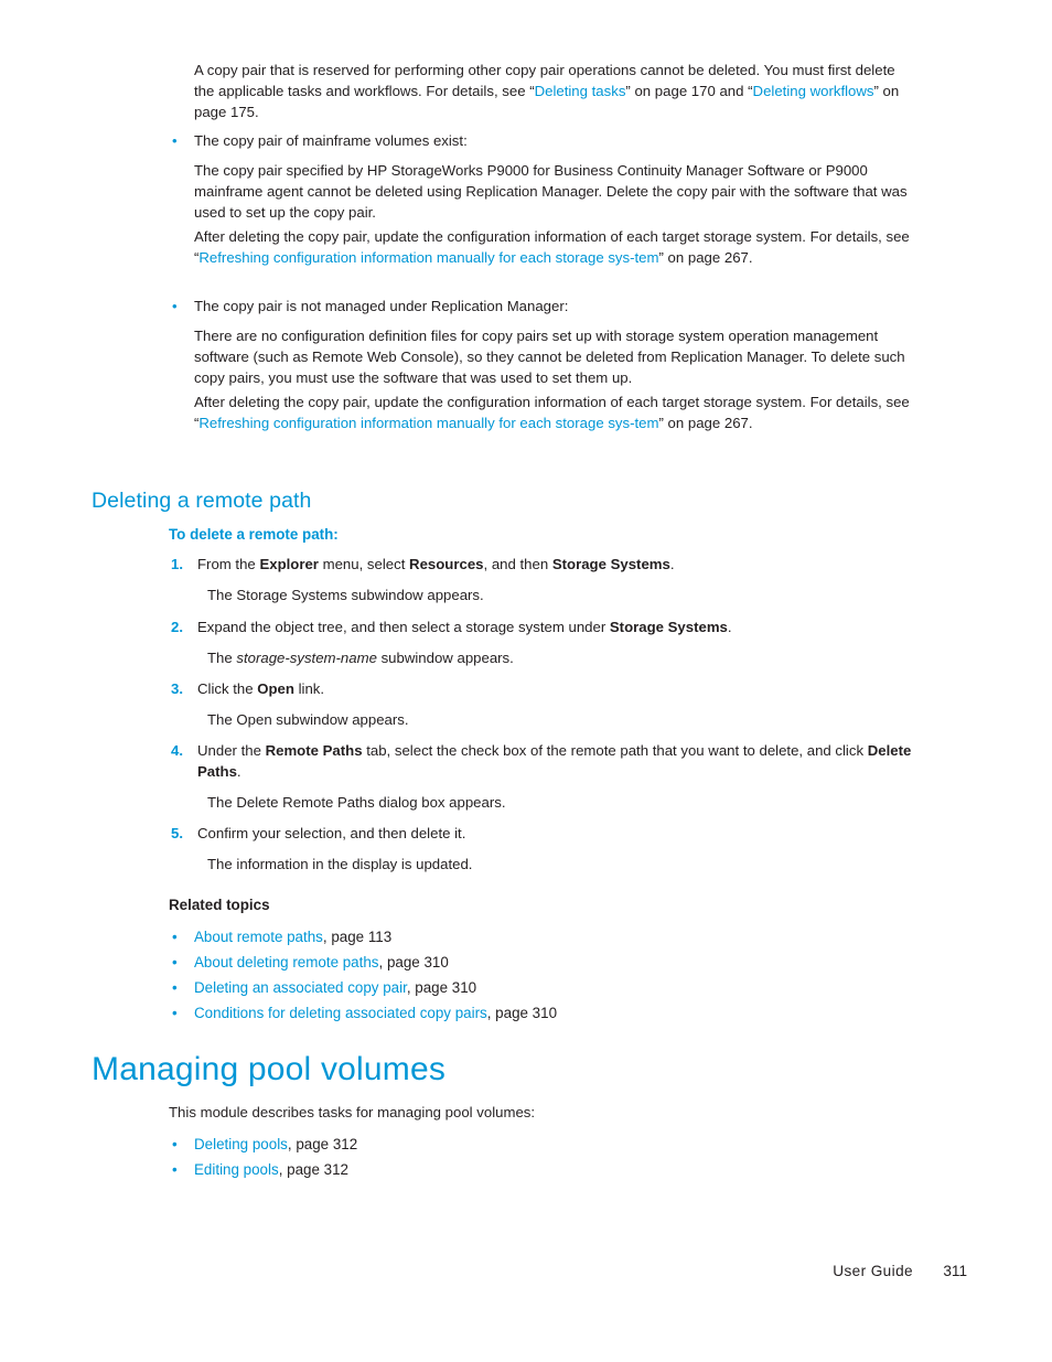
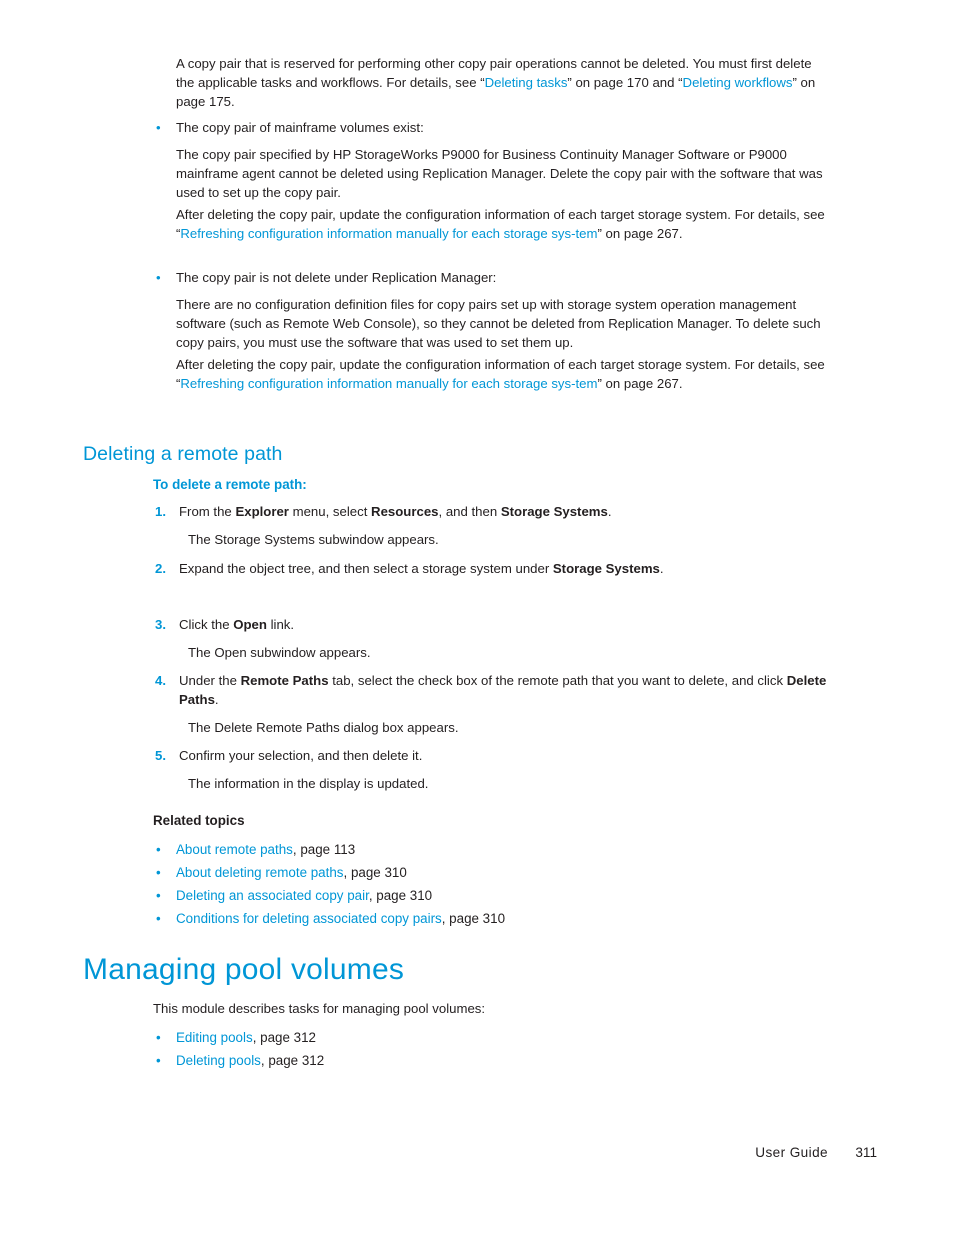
  A copy pair that is reserved for performing other copy pair operations cannot be deleted. You must first delete the applicable tasks and workflows. For details, see “Deleting tasks” on page 170 and “Deleting workflows” on page 175.
  •
  The copy pair of mainframe volumes exist:
  The copy pair specified by HP StorageWorks P9000 for Business Continuity Manager Software or P9000 mainframe agent cannot be deleted using Replication Manager. Delete the copy pair with the software that was used to set up the copy pair.
  After deleting the copy pair, update the configuration information of each target storage system. For details, see “Refreshing configuration information manually for each storage sys-tem” on page 267.
  •
- The copy pair is not managed under Replication Manager:
+ The copy pair is not delete under Replication Manager:
  There are no configuration definition files for copy pairs set up with storage system operation management software (such as Remote Web Console), so they cannot be deleted from Replication Manager. To delete such copy pairs, you must use the software that was used to set them up.
  After deleting the copy pair, update the configuration information of each target storage system. For details, see “Refreshing configuration information manually for each storage sys-tem” on page 267.
  Deleting a remote path
  To delete a remote path:
  1.
  From the Explorer menu, select Resources, and then Storage Systems.
  The Storage Systems subwindow appears.
  2.
  Expand the object tree, and then select a storage system under Storage Systems.
- The storage-system-name subwindow appears.
  3.
  Click the Open link.
  The Open subwindow appears.
  4.
  Under the Remote Paths tab, select the check box of the remote path that you want to delete, and click Delete Paths.
  The Delete Remote Paths dialog box appears.
  5.
  Confirm your selection, and then delete it.
  The information in the display is updated.
  Related topics
  •
  About remote paths, page 113
  •
  About deleting remote paths, page 310
  •
  Deleting an associated copy pair, page 310
  •
  Conditions for deleting associated copy pairs, page 310
  Managing pool volumes
  This module describes tasks for managing pool volumes:
  •
- Deleting pools, page 312
+ Editing pools, page 312
  •
- Editing pools, page 312
+ Deleting pools, page 312
  User Guide
  311
